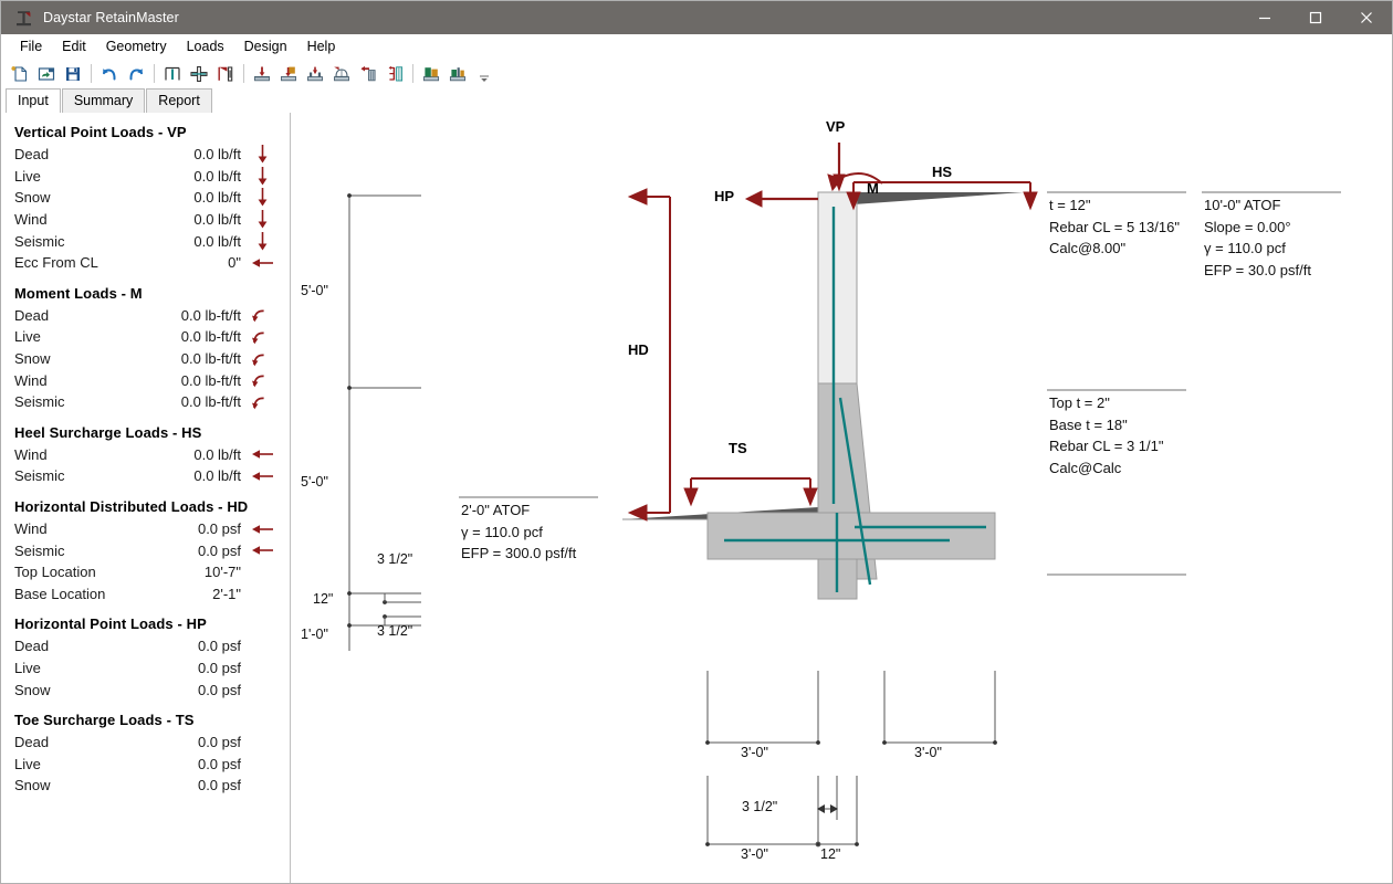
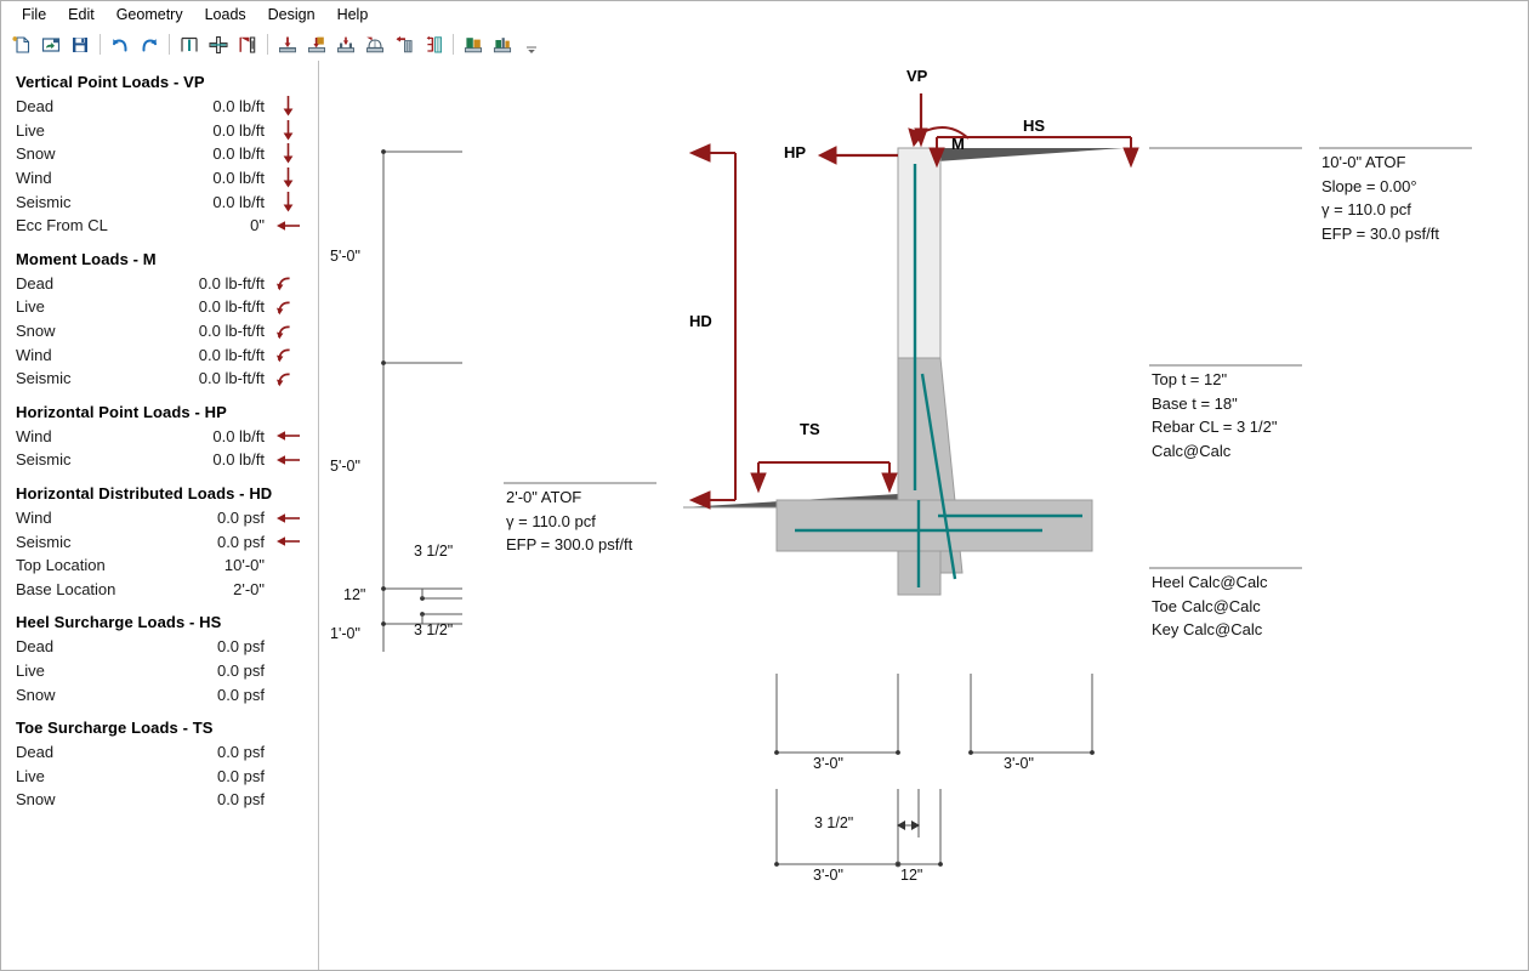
- Daystar RetainMaster
  File
  Edit
  Geometry
  Loads
  Design
  Help
- Input
- Summary
- Report
  Vertical Point Loads - VP
  Dead
  0.0 lb/ft
  Live
  0.0 lb/ft
  Snow
  0.0 lb/ft
  Wind
  0.0 lb/ft
  Seismic
  0.0 lb/ft
  Ecc From CL
  0"
  Moment Loads - M
  Dead
  0.0 lb-ft/ft
  Live
  0.0 lb-ft/ft
  Snow
  0.0 lb-ft/ft
  Wind
  0.0 lb-ft/ft
  Seismic
  0.0 lb-ft/ft
- Heel Surcharge Loads - HS
+ Horizontal Point Loads - HP
  Wind
  0.0 lb/ft
  Seismic
  0.0 lb/ft
  Horizontal Distributed Loads - HD
  Wind
  0.0 psf
  Seismic
  0.0 psf
  Top Location
- 10'-7"
+ 10'-0"
  Base Location
- 2'-1"
+ 2'-0"
- Horizontal Point Loads - HP
+ Heel Surcharge Loads - HS
  Dead
  0.0 psf
  Live
  0.0 psf
  Snow
  0.0 psf
  Toe Surcharge Loads - TS
  Dead
  0.0 psf
  Live
  0.0 psf
  Snow
  0.0 psf
  VP
  M
  HS
  HP
  HD
  TS
  5'-0"
  5'-0"
  12"
  1'-0"
  3 1/2"
  3 1/2"
  3'-0"
  3'-0"
  3'-0"
  12"
  3 1/2"
- t = 12"
- Rebar CL = 5 13/16"
- Calc@8.00"
  10'-0" ATOF
  Slope = 0.00°
  γ = 110.0 pcf
  EFP = 30.0 psf/ft
- Top t = 2"
+ Top t = 12"
  Base t = 18"
- Rebar CL = 3 1/1"
+ Rebar CL = 3 1/2"
  Calc@Calc
+ Heel Calc@Calc
+ Toe Calc@Calc
+ Key Calc@Calc
  2'-0" ATOF
  γ = 110.0 pcf
  EFP = 300.0 psf/ft
